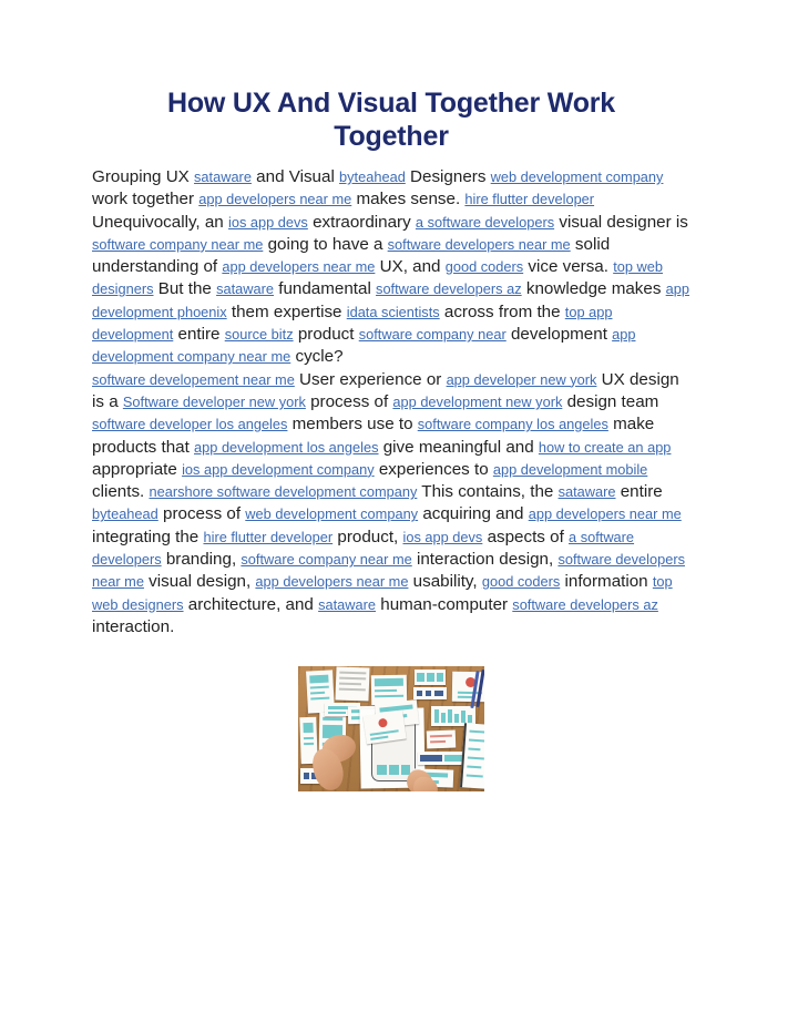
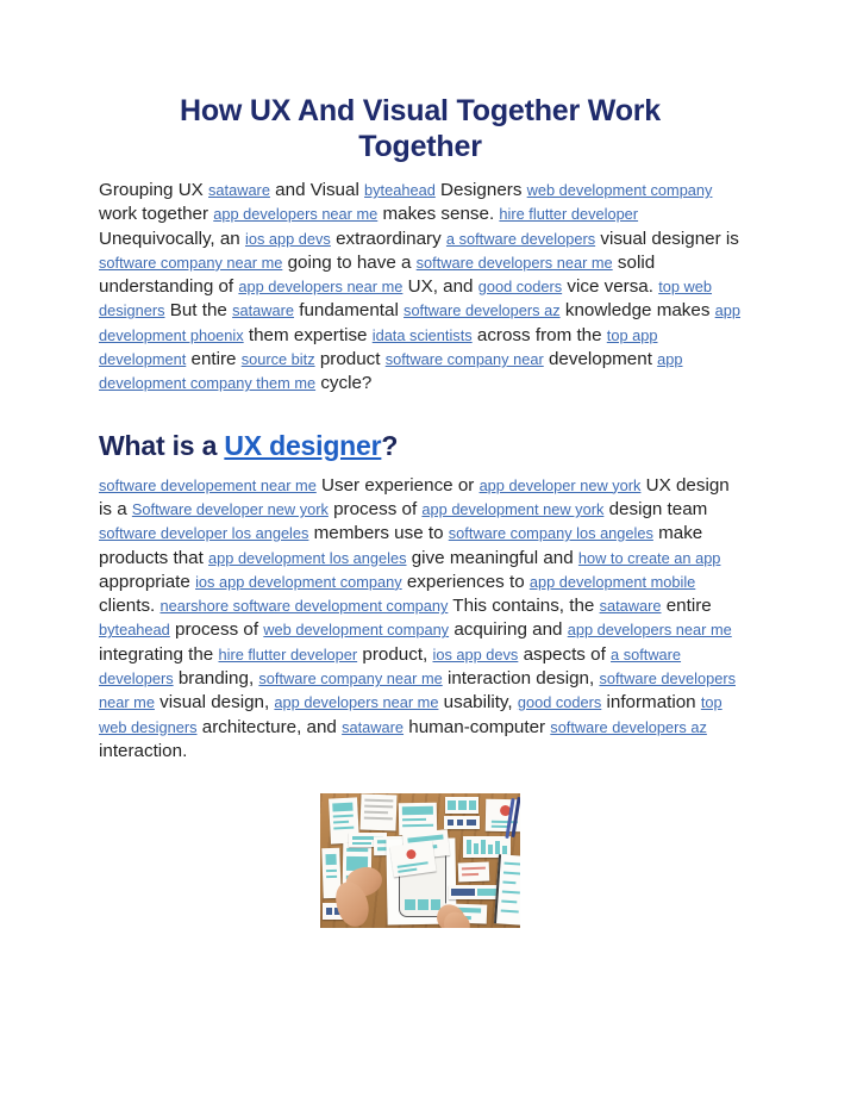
  How UX And Visual Together Work Together
- Grouping UX sataware and Visual byteahead Designers web development company work together app developers near me makes sense. hire flutter developer Unequivocally, an ios app devs extraordinary a software developers visual designer is software company near me going to have a software developers near me solid understanding of app developers near me UX, and good coders vice versa. top web designers But the sataware fundamental software developers az knowledge makes app development phoenix them expertise idata scientists across from the top app development entire source bitz product software company near development app development company near me cycle?
+ Grouping UX sataware and Visual byteahead Designers web development company work together app developers near me makes sense. hire flutter developer Unequivocally, an ios app devs extraordinary a software developers visual designer is software company near me going to have a software developers near me solid understanding of app developers near me UX, and good coders vice versa. top web designers But the sataware fundamental software developers az knowledge makes app development phoenix them expertise idata scientists across from the top app development entire source bitz product software company near development app development company them me cycle?
+ What is a UX designer?
  software developement near me User experience or app developer new york UX design is a Software developer new york process of app development new york design team software developer los angeles members use to software company los angeles make products that app development los angeles give meaningful and how to create an app appropriate ios app development company experiences to app development mobile clients. nearshore software development company This contains, the sataware entire byteahead process of web development company acquiring and app developers near me integrating the hire flutter developer product, ios app devs aspects of a software developers branding, software company near me interaction design, software developers near me visual design, app developers near me usability, good coders information top web designers architecture, and sataware human-computer software developers az interaction.
